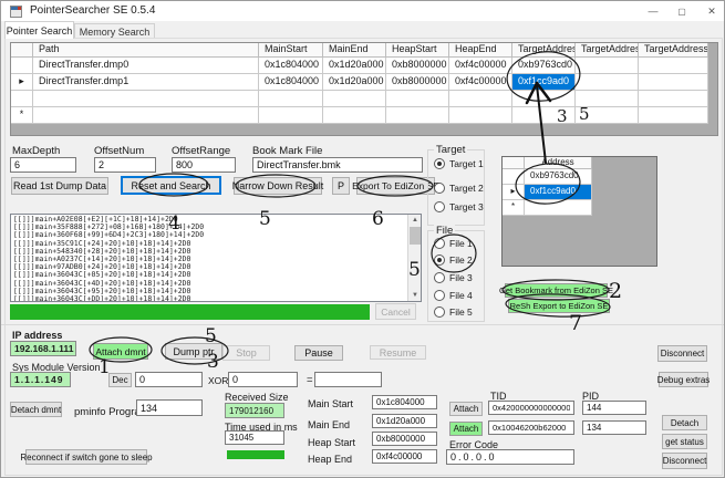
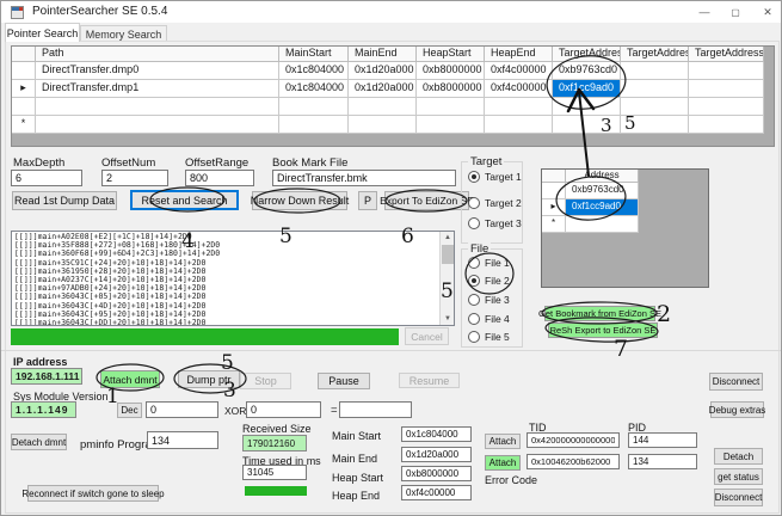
  PointerSearcher SE 0.5.4
  —
  ▢
  ✕
  Pointer Search
  Memory Search
  Path
  MainStart
  MainEnd
  HeapStart
  HeapEnd
  TargetAddre
  TargetAddre
  TargetAddress
  DirectTransfer.dmp0
  0x1c804000
  0x1d20a000
  0xb8000000
  0xf4c00000
  0xb9763cd0
  ▸
  DirectTransfer.dmp1
  0x1c804000
  0x1d20a000
  0xb8000000
  0xf4c00000
  0xf1cc9ad0
  *
  MaxDepth
  6
  OffsetNum
  2
  OffsetRange
  800
  Book Mark File
  DirectTransfer.bmk
  Read 1st Dump Data
  Reset and Searc
  arrow Down Resl
  P
  xport To EdiZon S
  [[]]]main+A02E08[+E2][+1C]+18]+14]+2D0
  [[]]]main+35F888[+272]+08]+168]+180]+14]+2D0
  [[]]]main+360F68[+99]+6D4]+2C3]+180]+14]+2D0
  [[]]]main+35C91C[+24]+20]+10]+18]+14]+2D0
- [[]]]main+548340[+28]+20]+10]+18]+14]+2D0
+ [[]]]main+361950[+28]+20]+10]+18]+14]+2D0
  [[]]]main+A0237C[+14]+20]+10]+18]+14]+2D0
  [[]]]main+97ADB0[+24]+20]+10]+18]+14]+2D0
  [[]]]main+36043C[+05]+20]+10]+18]+14]+2D0
  [[]]]main+36043C[+4D]+20]+10]+18]+14]+2D0
  [[]]]main+36043C[+95]+20]+10]+18]+14]+2D0
  [[]]]main+36043C[+DD]+20]+10]+18]+14]+2D0
  Cancel
  Target
  Target 1
  Target 2
  Target 3
  File
  File 1
  File 2
  File 3
  File 4
  File 5
  ddress
  0xb9763cd0
  ▸
  0xf1cc9ad0
  *
  et Bookmark from EdiZon S
  ReSh Export to EdiZon SE
  IP address
  192.168.1.111
  Sys Module Version
  1.1.1.149
  Attach dmnt
  Dump ptr
  Stop
  Pause
  Resume
  Disconnect
  Debug extras
  Dec
  0
  XOR
  0
  =
  Detach dmnt
  pminfo Progr
  134
  Received Size
  179012160
  Time used in ms
  31045
  econnect if switch gone to slee
  Main Start
  Main End
  Heap Start
  Heap End
  0x1c804000
  0x1d20a000
  0xb8000000
  0xf4c00000
  Attach
  Attach
  TID
  0x420000000000000
  0x10046200b62000
  PID
  144
  134
  Error Code
- 0.0.0.0
  Detach
  get status
  Disconnect
  1
  5
  3
  4
  5
  6
  3
  5
  5
  2
  7
